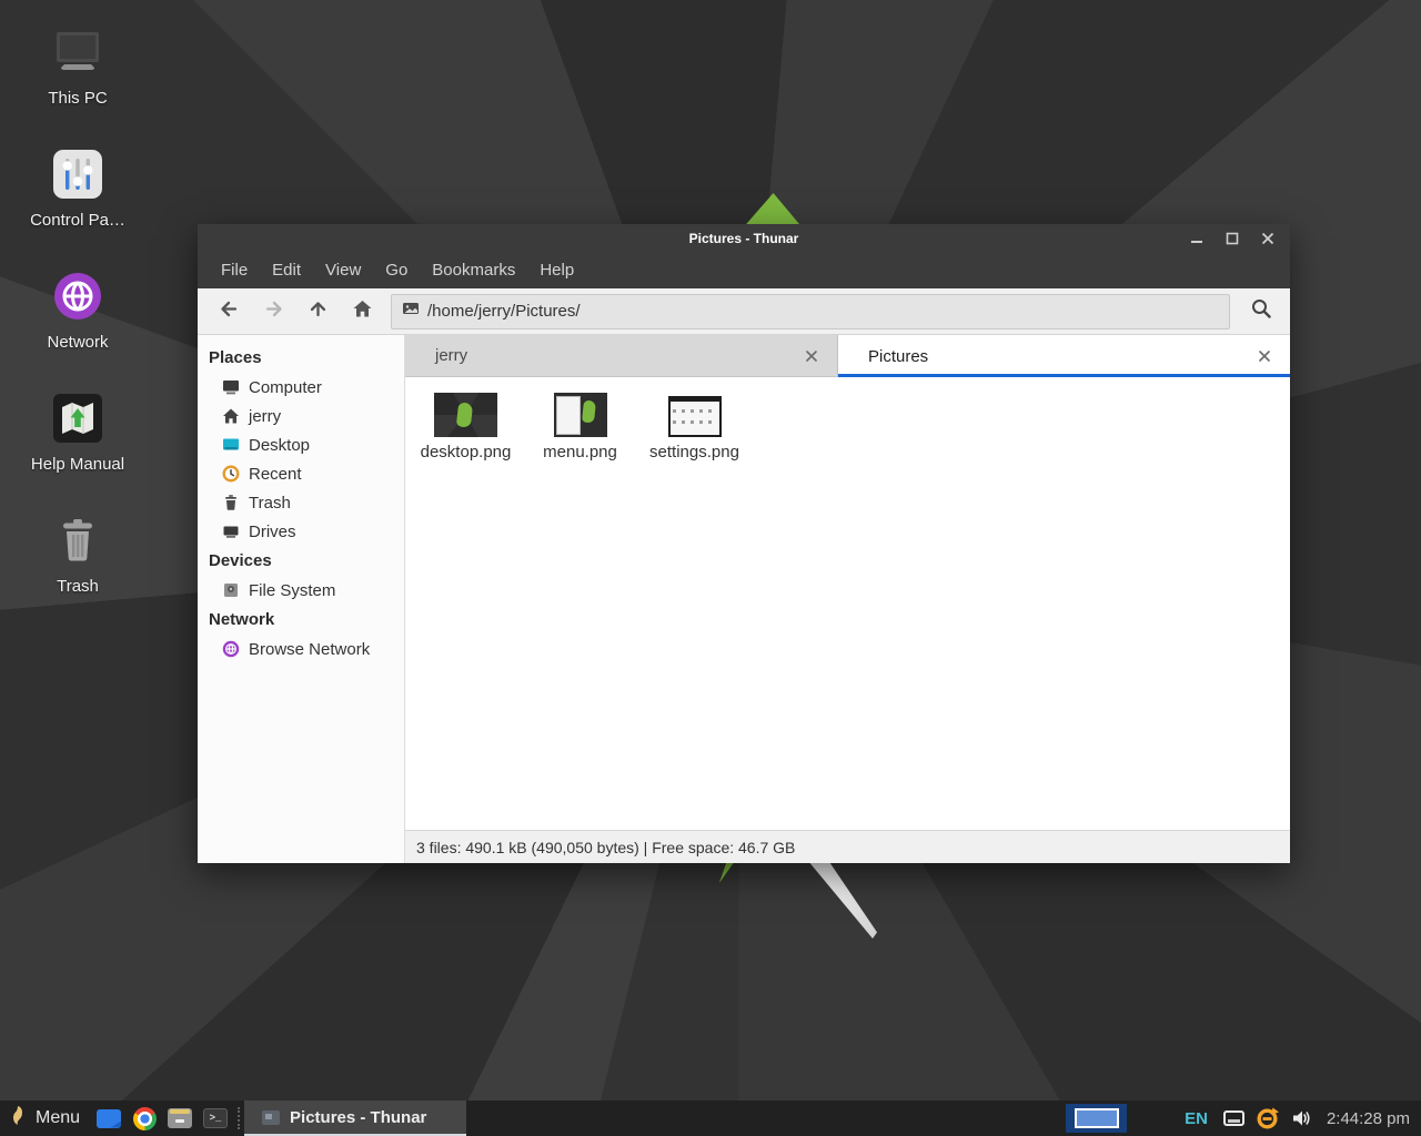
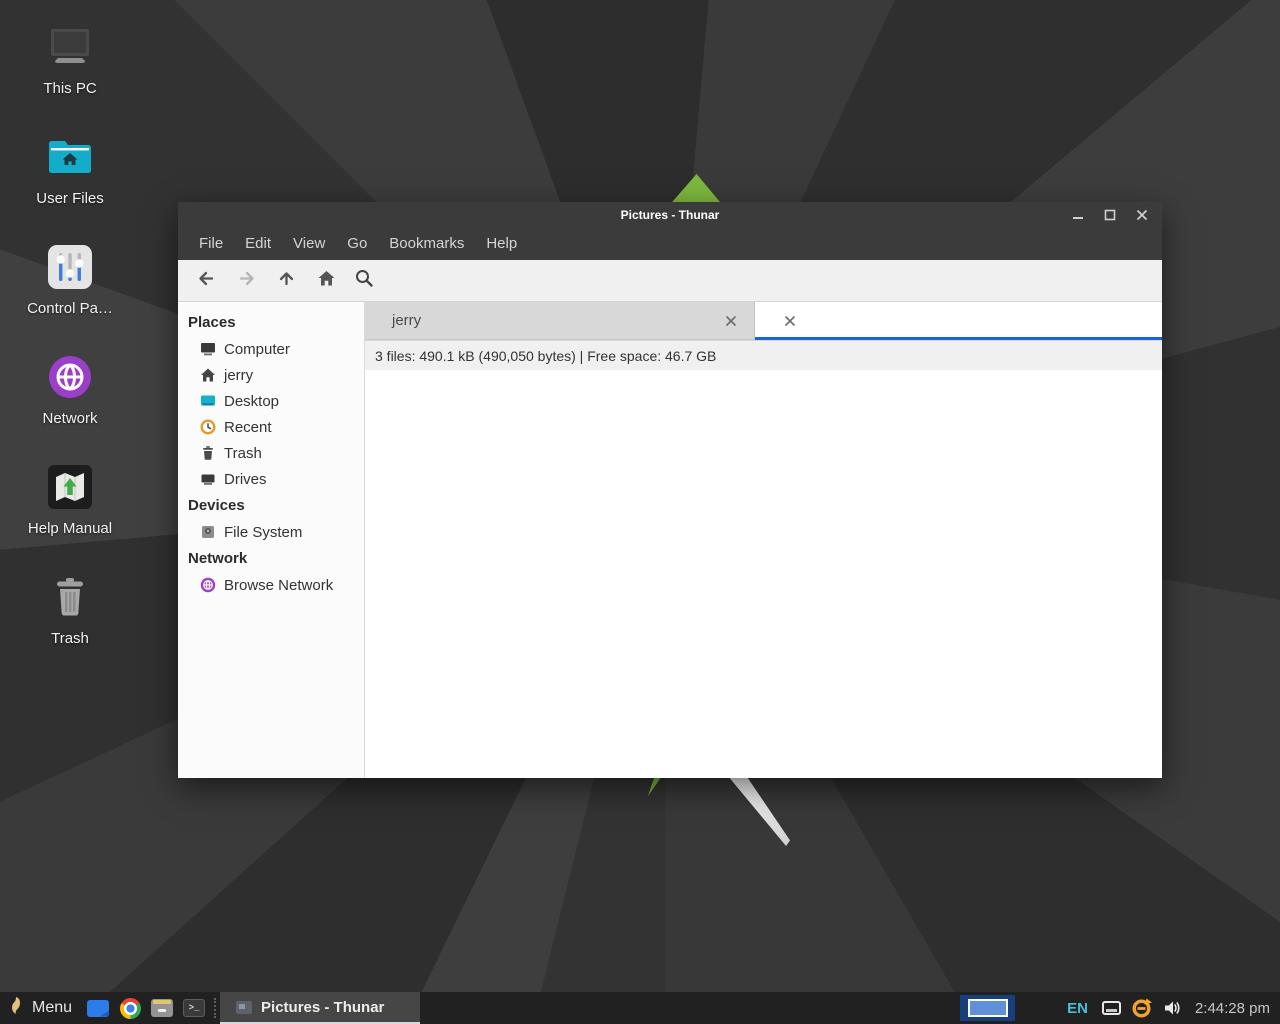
  This PC
+ User Files
  Control Pa…
  Network
  Help Manual
  Trash
  Pictures - Thunar
  File
  Edit
  View
  Go
  Bookmarks
  Help
- /home/jerry/Pictures/
  Places
  Computer
  jerry
  Desktop
  Recent
  Trash
  Drives
  Devices
  File System
  Network
  Browse Network
  jerry
- Pictures
- desktop.png
- menu.png
- settings.png
  3 files: 490.1 kB (490,050 bytes) | Free space: 46.7 GB
  Menu
  >_
  Pictures - Thunar
  EN
  2:44:28 pm
